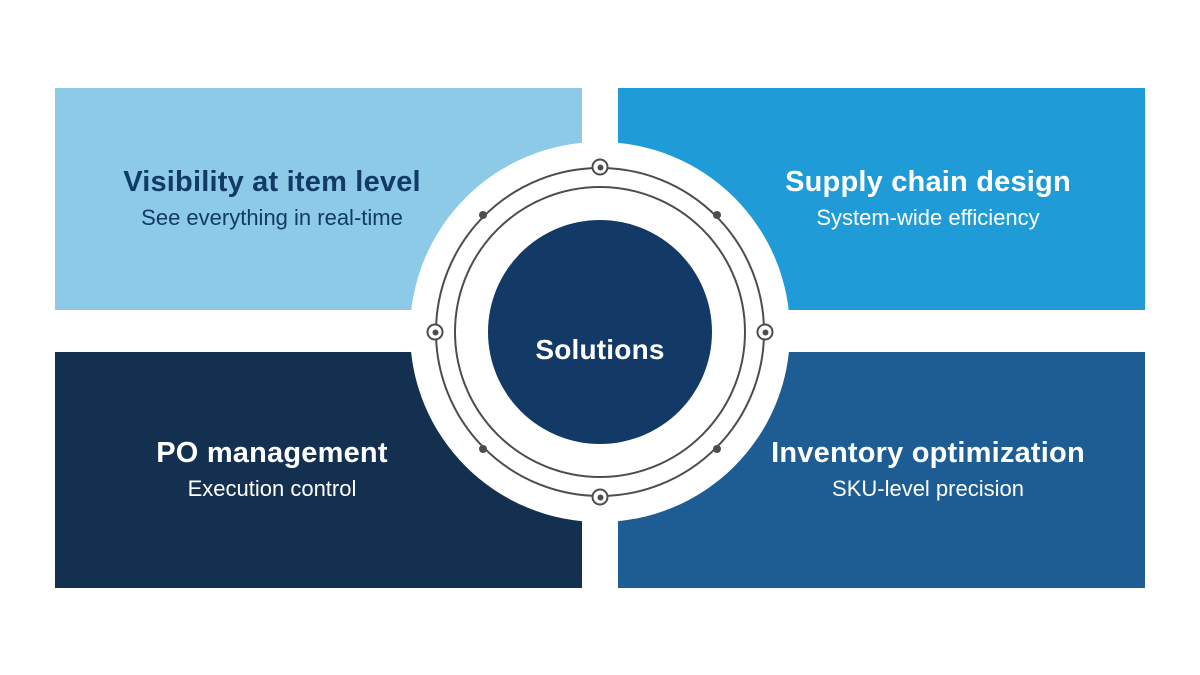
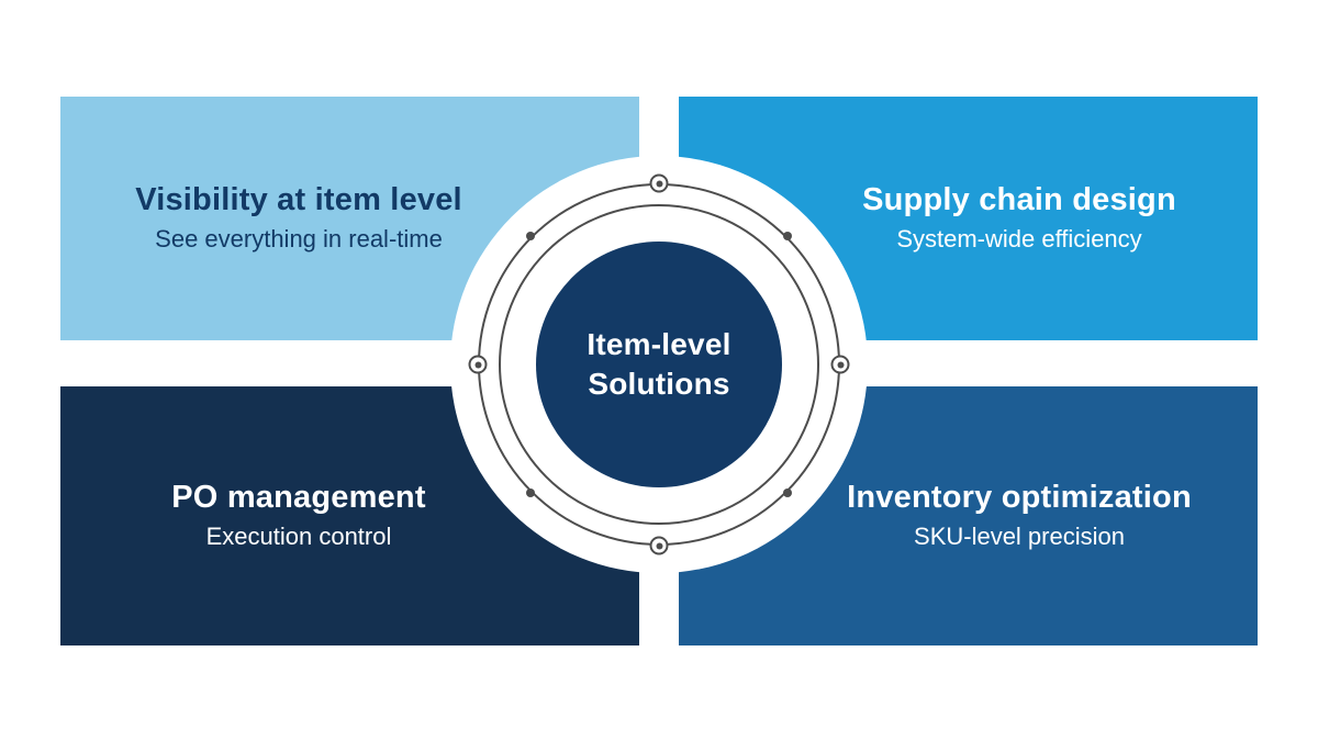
  Visibility at item level
  See everything in real-time
  Supply chain design
  System-wide efficiency
  PO management
  Execution control
  Inventory optimization
  SKU-level precision
+ Item-level
  Solutions
